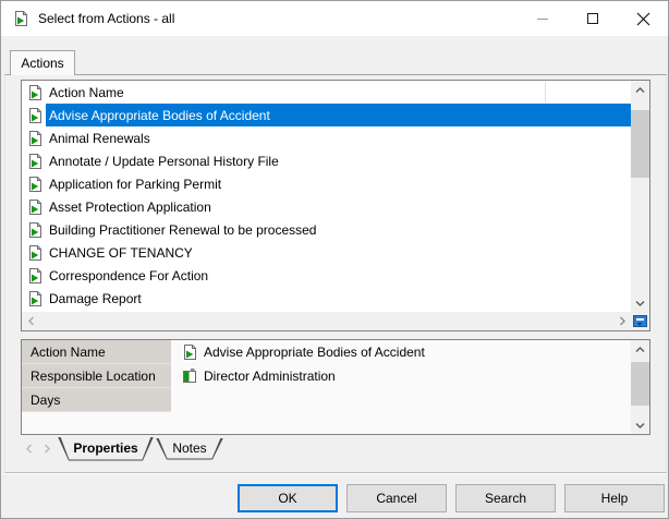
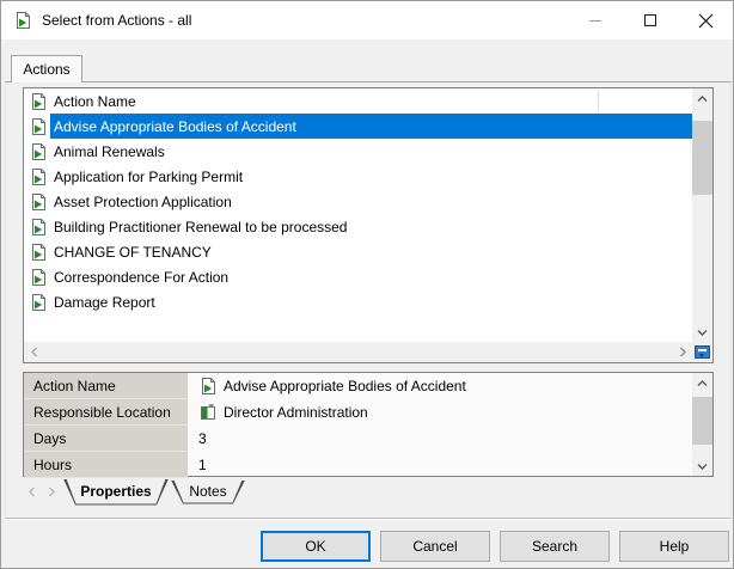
  Select from Actions - all
  Actions
  Action Name
  Advise Appropriate Bodies of Accident
  Animal Renewals
- Annotate / Update Personal History File
  Application for Parking Permit
  Asset Protection Application
  Building Practitioner Renewal to be processed
  CHANGE OF TENANCY
  Correspondence For Action
  Damage Report
  Action Name
  Advise Appropriate Bodies of Accident
  Responsible Location
  Director Administration
  Days
+ 3
+ Hours
+ 1
  Properties
  Notes
  OK
  Cancel
  Search
  Help
